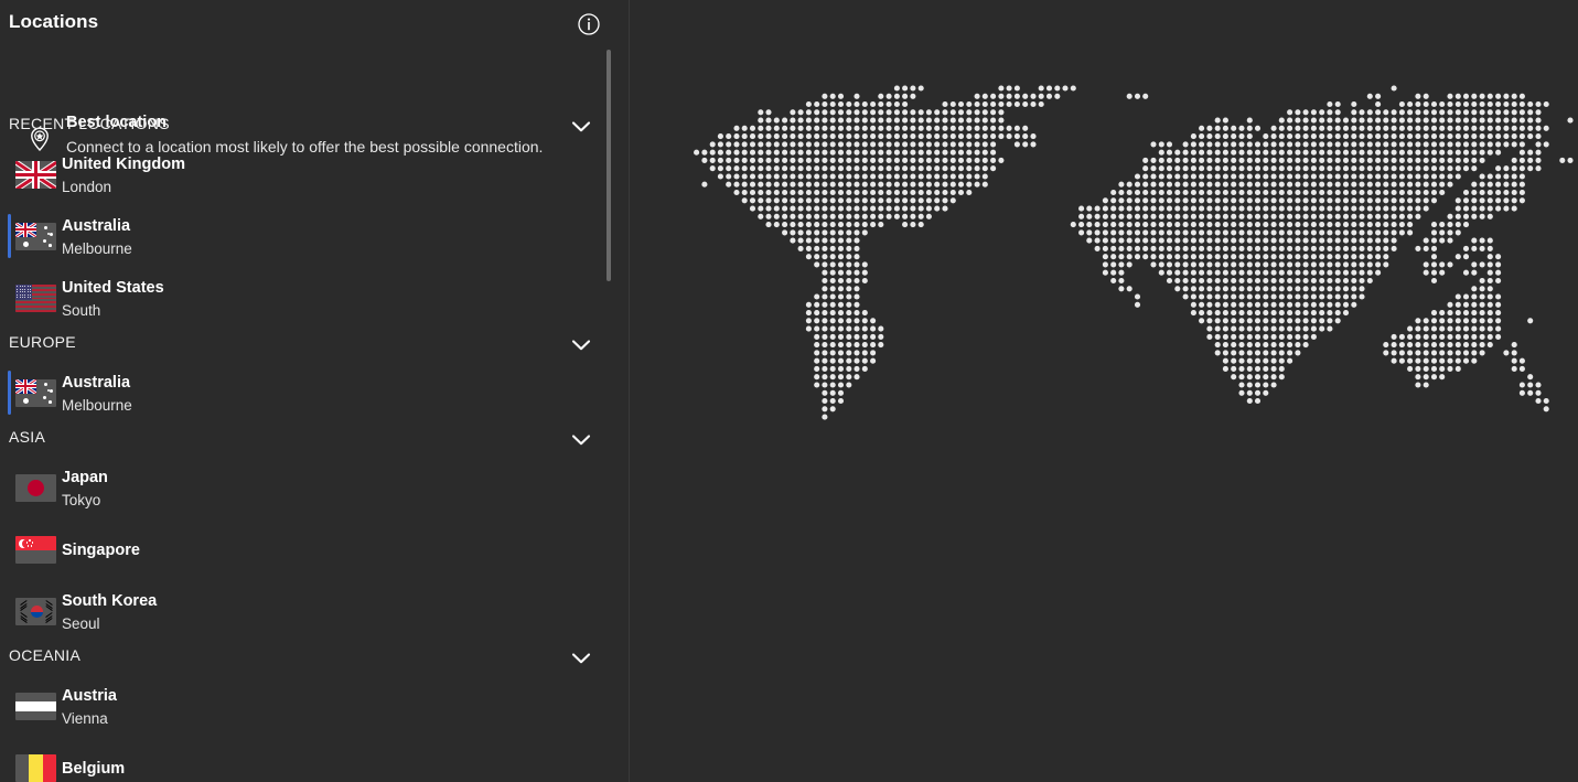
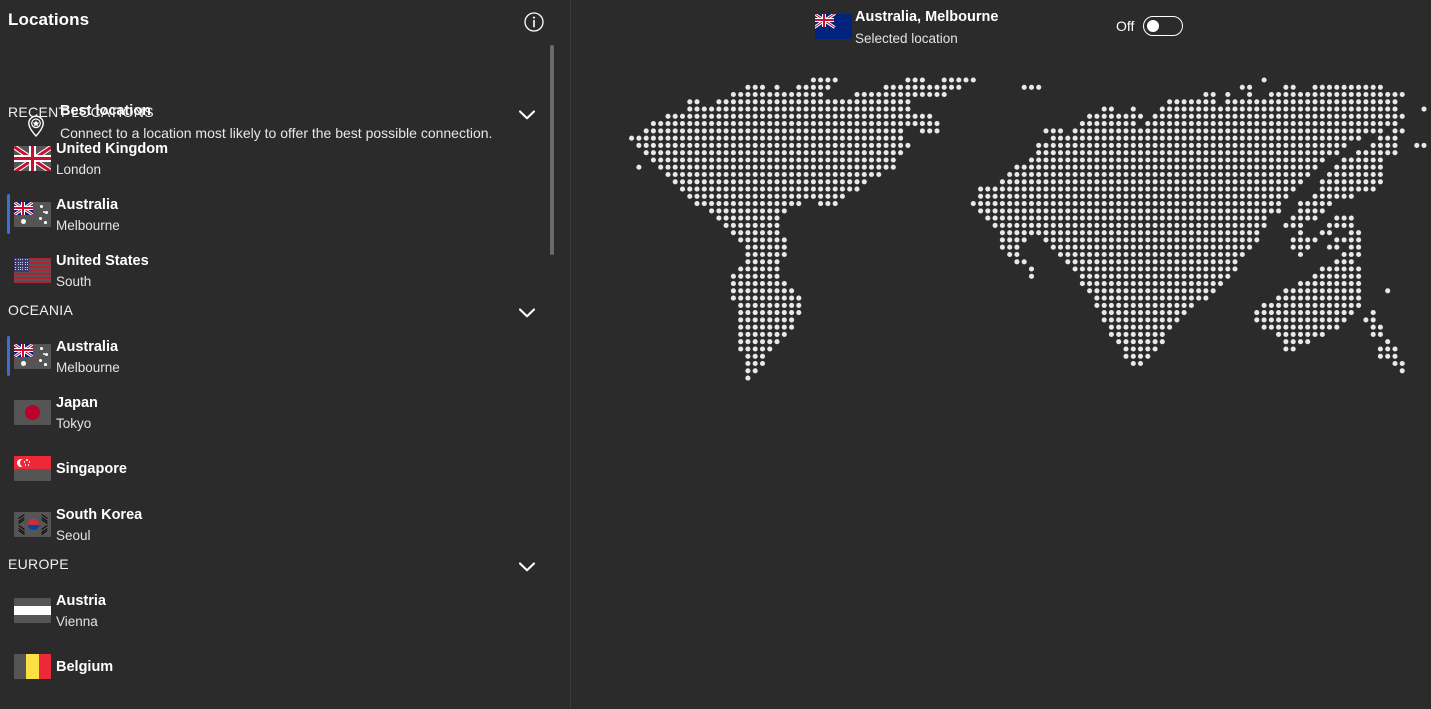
  Locations
  Best location
  Connect to a location most likely to offer the best possible connection.
  RECENT LOCATIONS
  United Kingdom
  London
  Australia
  Melbourne
  United States
  South
- EUROPE
+ OCEANIA
  Australia
  Melbourne
- ASIA
  Japan
  Tokyo
  Singapore
  South Korea
  Seoul
- OCEANIA
+ EUROPE
  Austria
  Vienna
  Belgium
+ Australia, Melbourne
+ Selected location
+ Off
